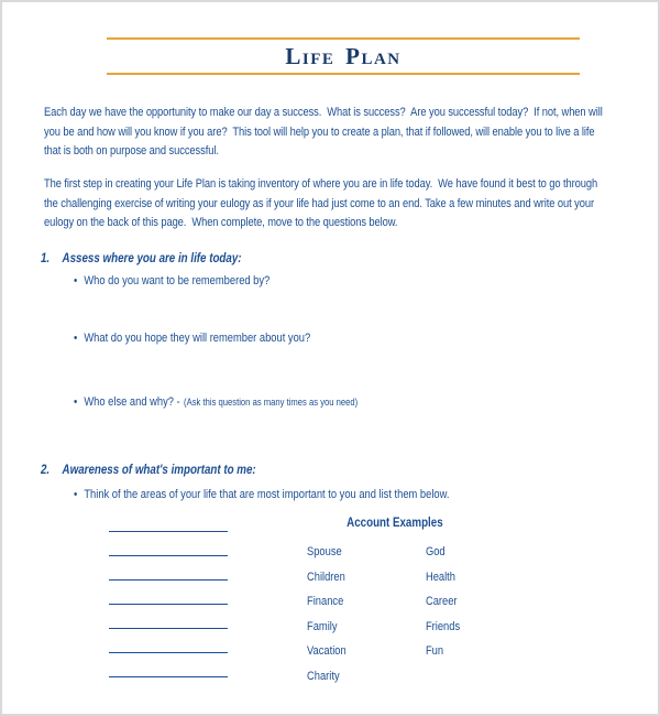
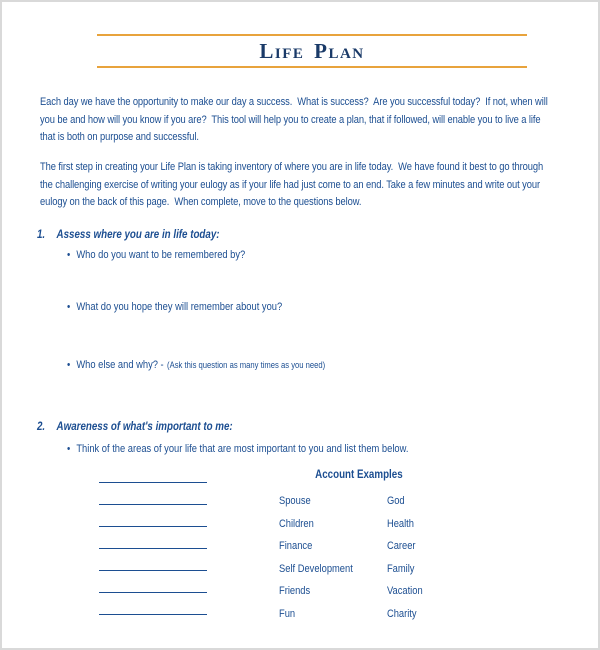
  Life Plan
  Each day we have the opportunity to make our day a success. What is success? Are you successful today? If not, when will
  you be and how will you know if you are? This tool will help you to create a plan, that if followed, will enable you to live a life
  that is both on purpose and successful.
  The first step in creating your Life Plan is taking inventory of where you are in life today. We have found it best to go through
  the challenging exercise of writing your eulogy as if your life had just come to an end. Take a few minutes and write out your
  eulogy on the back of this page. When complete, move to the questions below.
  1.
  Assess where you are in life today:
  •
  Who do you want to be remembered by?
  •
  What do you hope they will remember about you?
  •
  Who else and why? -
  (Ask this question as many times as you need)
  2.
  Awareness of what's important to me:
  •
  Think of the areas of your life that are most important to you and list them below.
  Account Examples
  Spouse
  God
  Children
  Health
  Finance
  Career
+ Self Development
  Family
  Friends
  Vacation
  Fun
  Charity
